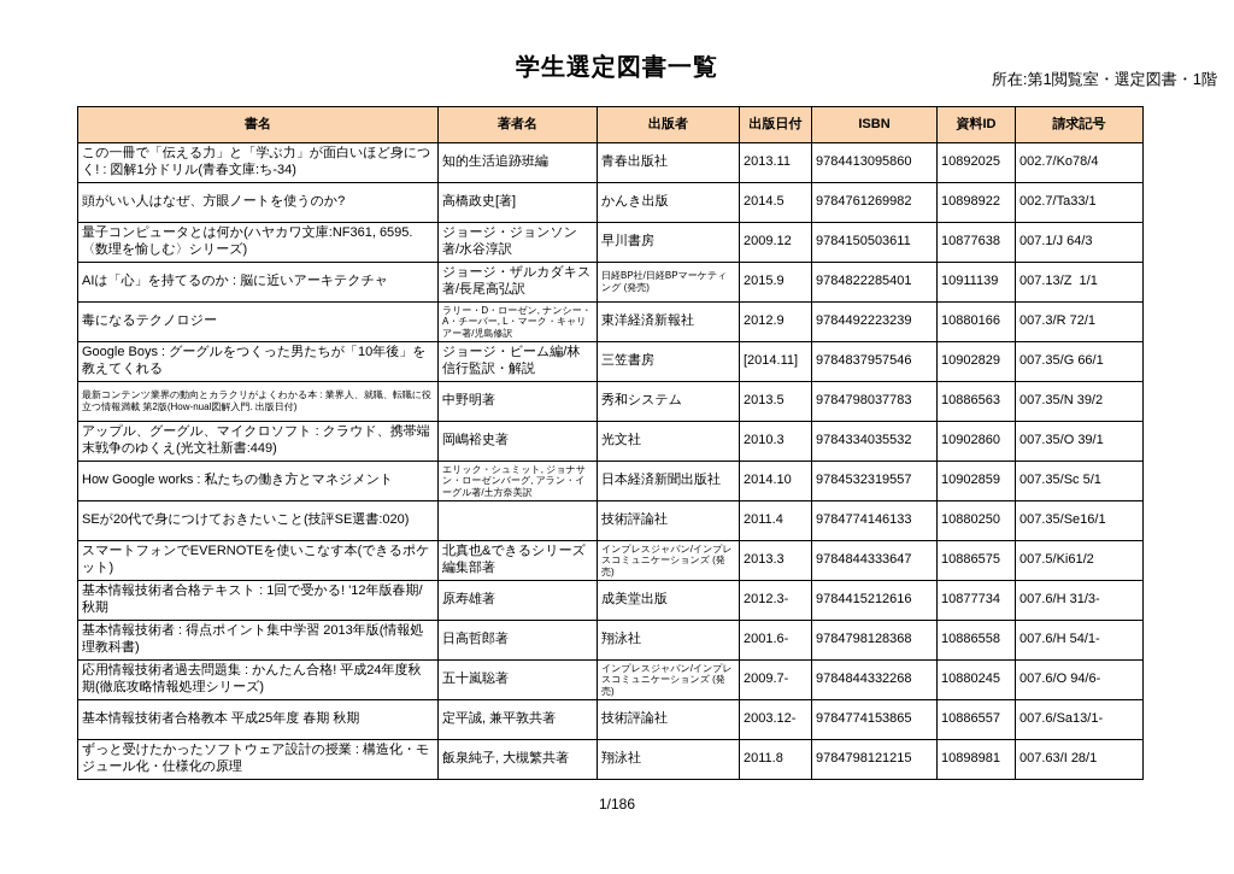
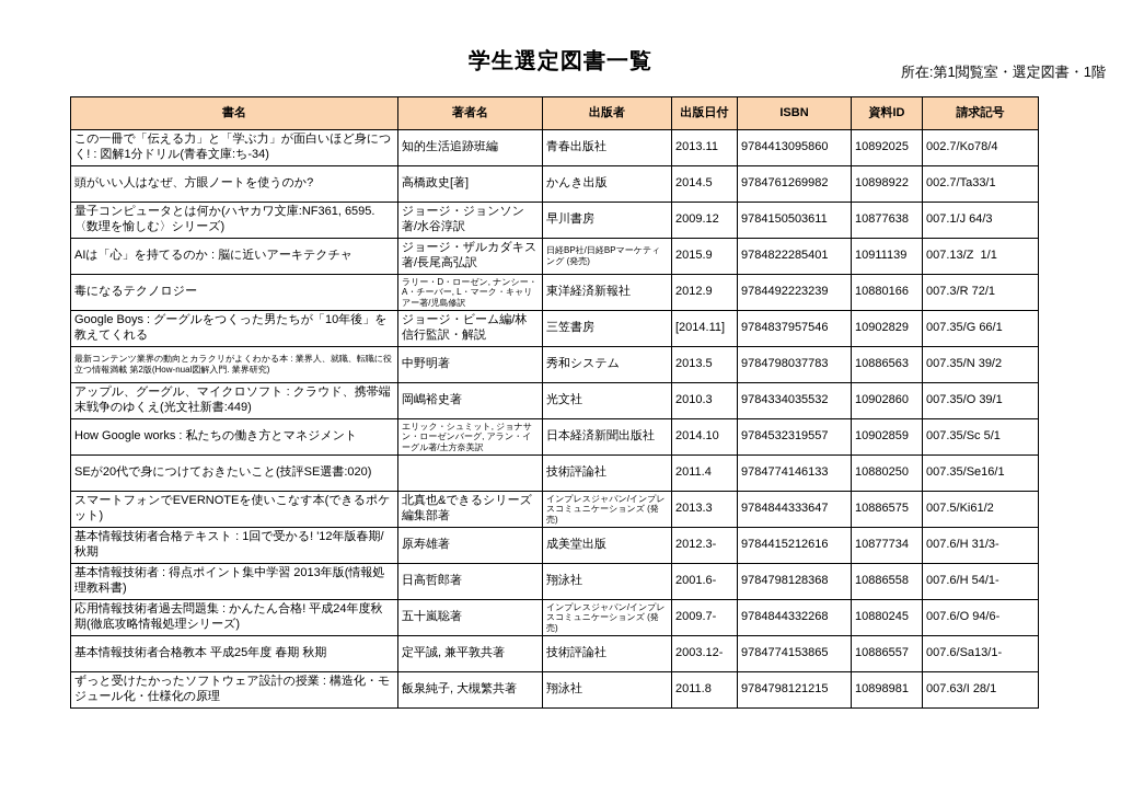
  学生選定図書一覧
  所在:第1閲覧室・選定図書・1階
  書名	著者名	出版者	出版日付	ISBN	資料ID	請求記号
  この一冊で「伝える力」と「学ぶ力」が面白いほど身につく! : 図解1分ドリル(青春文庫:ち-34)	知的生活追跡班編	青春出版社	2013.11	9784413095860	10892025	002.7/Ko78/4
  頭がいい人はなぜ、方眼ノートを使うのか?	高橋政史[著]	かんき出版	2014.5	9784761269982	10898922	002.7/Ta33/1
  量子コンピュータとは何か(ハヤカワ文庫:NF361, 6595.〈数理を愉しむ〉シリーズ)	ジョージ・ジョンソン著/水谷淳訳	早川書房	2009.12	9784150503611	10877638	007.1/J 64/3
  AIは「心」を持てるのか : 脳に近いアーキテクチャ	ジョージ・ザルカダキス著/長尾高弘訳	日経BP社/日経BPマーケティング (発売)	2015.9	9784822285401	10911139	007.13/Z 1/1
  毒になるテクノロジー	ラリー・D・ローゼン, ナンシー・A・チーバー, L・マーク・キャリアー著/児島修訳	東洋経済新報社	2012.9	9784492223239	10880166	007.3/R 72/1
  Google Boys : グーグルをつくった男たちが「10年後」を教えてくれる	ジョージ・ビーム編/林信行監訳・解説	三笠書房	[2014.11]	9784837957546	10902829	007.35/G 66/1
- 最新コンテンツ業界の動向とカラクリがよくわかる本 : 業界人、就職、転職に役立つ情報満載 第2版(How-nual図解入門. 出版日付)	中野明著	秀和システム	2013.5	9784798037783	10886563	007.35/N 39/2
+ 最新コンテンツ業界の動向とカラクリがよくわかる本 : 業界人、就職、転職に役立つ情報満載 第2版(How-nual図解入門. 業界研究)	中野明著	秀和システム	2013.5	9784798037783	10886563	007.35/N 39/2
  アップル、グーグル、マイクロソフト : クラウド、携帯端末戦争のゆくえ(光文社新書:449)	岡嶋裕史著	光文社	2010.3	9784334035532	10902860	007.35/O 39/1
  How Google works : 私たちの働き方とマネジメント	エリック・シュミット, ジョナサン・ローゼンバーグ, アラン・イーグル著/土方奈美訳	日本経済新聞出版社	2014.10	9784532319557	10902859	007.35/Sc 5/1
  SEが20代で身につけておきたいこと(技評SE選書:020)		技術評論社	2011.4	9784774146133	10880250	007.35/Se16/1
  スマートフォンでEVERNOTEを使いこなす本(できるポケット)	北真也&できるシリーズ編集部著	インプレスジャパン/インプレスコミュニケーションズ (発売)	2013.3	9784844333647	10886575	007.5/Ki61/2
  基本情報技術者合格テキスト : 1回で受かる! '12年版春期/秋期	原寿雄著	成美堂出版	2012.3-	9784415212616	10877734	007.6/H 31/3-
  基本情報技術者 : 得点ポイント集中学習 2013年版(情報処理教科書)	日高哲郎著	翔泳社	2001.6-	9784798128368	10886558	007.6/H 54/1-
  応用情報技術者過去問題集 : かんたん合格! 平成24年度秋期(徹底攻略情報処理シリーズ)	五十嵐聡著	インプレスジャパン/インプレスコミュニケーションズ (発売)	2009.7-	9784844332268	10880245	007.6/O 94/6-
  基本情報技術者合格教本 平成25年度 春期 秋期	定平誠, 兼平敦共著	技術評論社	2003.12-	9784774153865	10886557	007.6/Sa13/1-
  ずっと受けたかったソフトウェア設計の授業 : 構造化・モジュール化・仕様化の原理	飯泉純子, 大槻繁共著	翔泳社	2011.8	9784798121215	10898981	007.63/I 28/1
- 1/186
